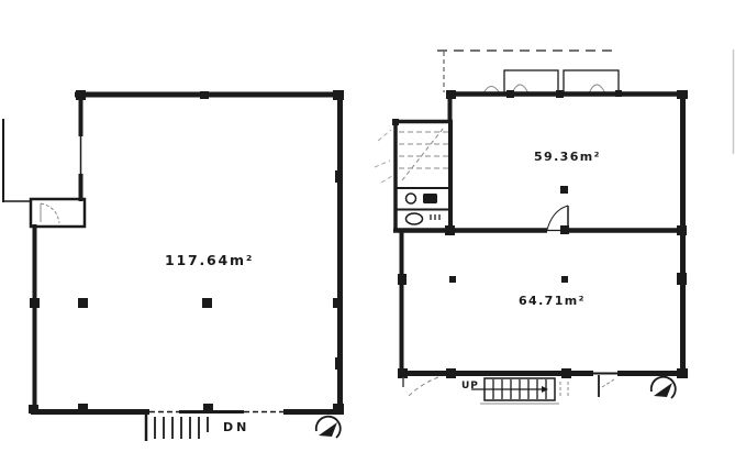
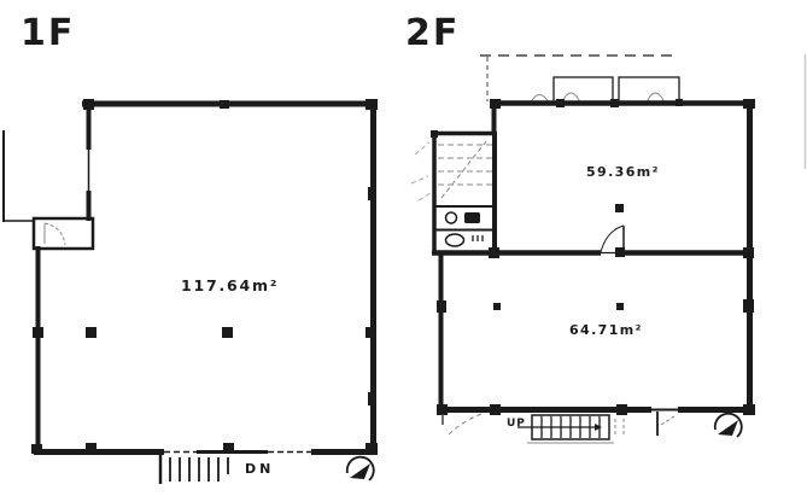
+ 1F
+ 2F
  117.64m²
  59.36m²
  64.71m²
  DN
  UP
